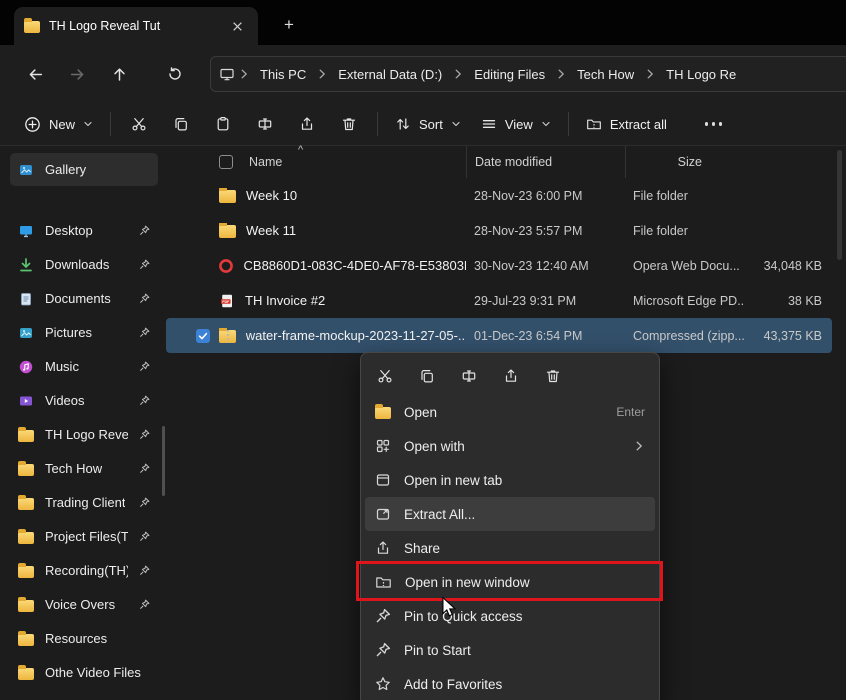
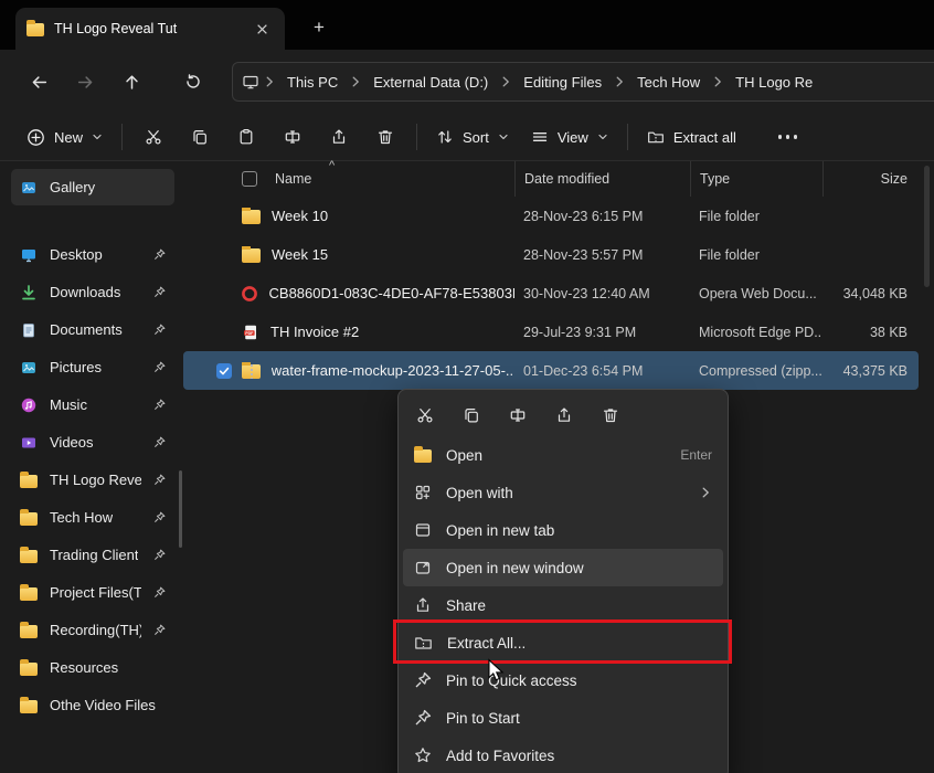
  TH Logo Reveal Tut
  +
  This PC
  External Data (D:)
  Editing Files
  Tech How
  TH Logo Re
  New
  Sort
  View
  Extract all
  Gallery
  Desktop
  Downloads
  Documents
  Pictures
  Music
  Videos
  TH Logo Reve
  Tech How
  Trading Client
  Project Files(T
  Recording(TH
- Voice Overs
  Resources
  Othe Video Files
  ^
  Name
  Date modified
+ Type
  Size
  Week 10
- 28-Nov-23 6:00 PM
+ 28-Nov-23 6:15 PM
  File folder
- Week 11
+ Week 15
  28-Nov-23 5:57 PM
  File folder
  CB8860D1-083C-4DE0-AF78-E53803
  30-Nov-23 12:40 AM
  Opera Web Docu...
  34,048 KB
  TH Invoice #2
  29-Jul-23 9:31 PM
  Microsoft Edge PD..
  38 KB
  water-frame-mockup-2023-11-27-05-..
  01-Dec-23 6:54 PM
  Compressed (zipp...
  43,375 KB
  Open
  Enter
  Open with
  Open in new tab
- Extract All...
+ Open in new window
  Share
- Open in new window
+ Extract All...
  Pin to Quick access
  Pin to Start
  Add to Favorites
